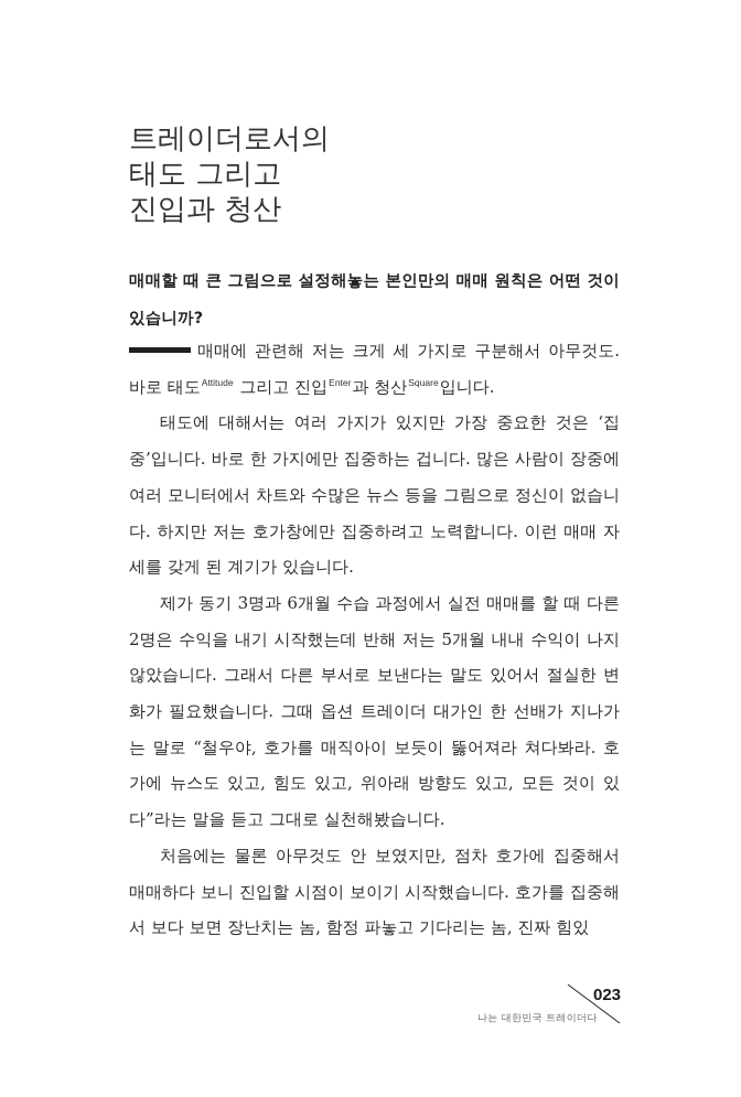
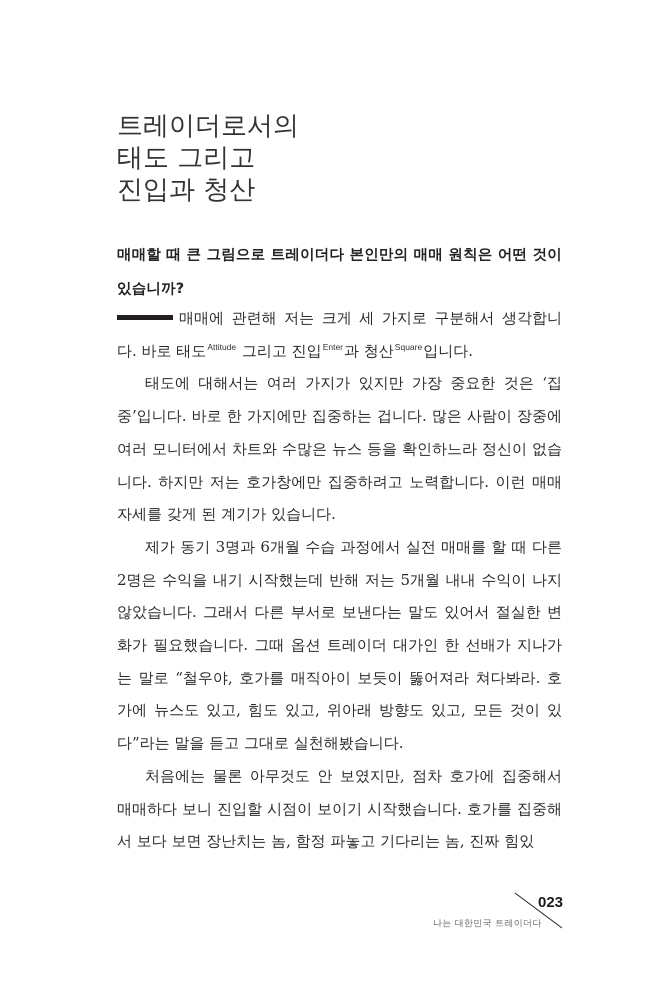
  트레이더로서의
  태도 그리고
  진입과 청산
- 매매할 때 큰 그림으로 설정해놓는 본인만의 매매 원칙은 어떤 것이 있습니까?
+ 매매할 때 큰 그림으로 트레이더다 본인만의 매매 원칙은 어떤 것이 있습니까?
- 매매에 관련해 저는 크게 세 가지로 구분해서 아무것도. 바로 태도Attitude 그리고 진입Enter과 청산Square입니다.
+ 매매에 관련해 저는 크게 세 가지로 구분해서 생각합니다. 바로 태도Attitude 그리고 진입Enter과 청산Square입니다.
- 태도에 대해서는 여러 가지가 있지만 가장 중요한 것은 ‘집중’입니다. 바로 한 가지에만 집중하는 겁니다. 많은 사람이 장중에 여러 모니터에서 차트와 수많은 뉴스 등을 그림으로 정신이 없습니다. 하지만 저는 호가창에만 집중하려고 노력합니다. 이런 매매 자세를 갖게 된 계기가 있습니다.
+ 태도에 대해서는 여러 가지가 있지만 가장 중요한 것은 ‘집중’입니다. 바로 한 가지에만 집중하는 겁니다. 많은 사람이 장중에 여러 모니터에서 차트와 수많은 뉴스 등을 확인하느라 정신이 없습니다. 하지만 저는 호가창에만 집중하려고 노력합니다. 이런 매매 자세를 갖게 된 계기가 있습니다.
  제가 동기 3명과 6개월 수습 과정에서 실전 매매를 할 때 다른 2명은 수익을 내기 시작했는데 반해 저는 5개월 내내 수익이 나지 않았습니다. 그래서 다른 부서로 보낸다는 말도 있어서 절실한 변화가 필요했습니다. 그때 옵션 트레이더 대가인 한 선배가 지나가는 말로 “철우야, 호가를 매직아이 보듯이 뚫어져라 쳐다봐라. 호가에 뉴스도 있고, 힘도 있고, 위아래 방향도 있고, 모든 것이 있다”라는 말을 듣고 그대로 실천해봤습니다.
  처음에는 물론 아무것도 안 보였지만, 점차 호가에 집중해서 매매하다 보니 진입할 시점이 보이기 시작했습니다. 호가를 집중해서 보다 보면 장난치는 놈, 함정 파놓고 기다리는 놈, 진짜 힘있
  023
  나는 대한민국 트레이더다
